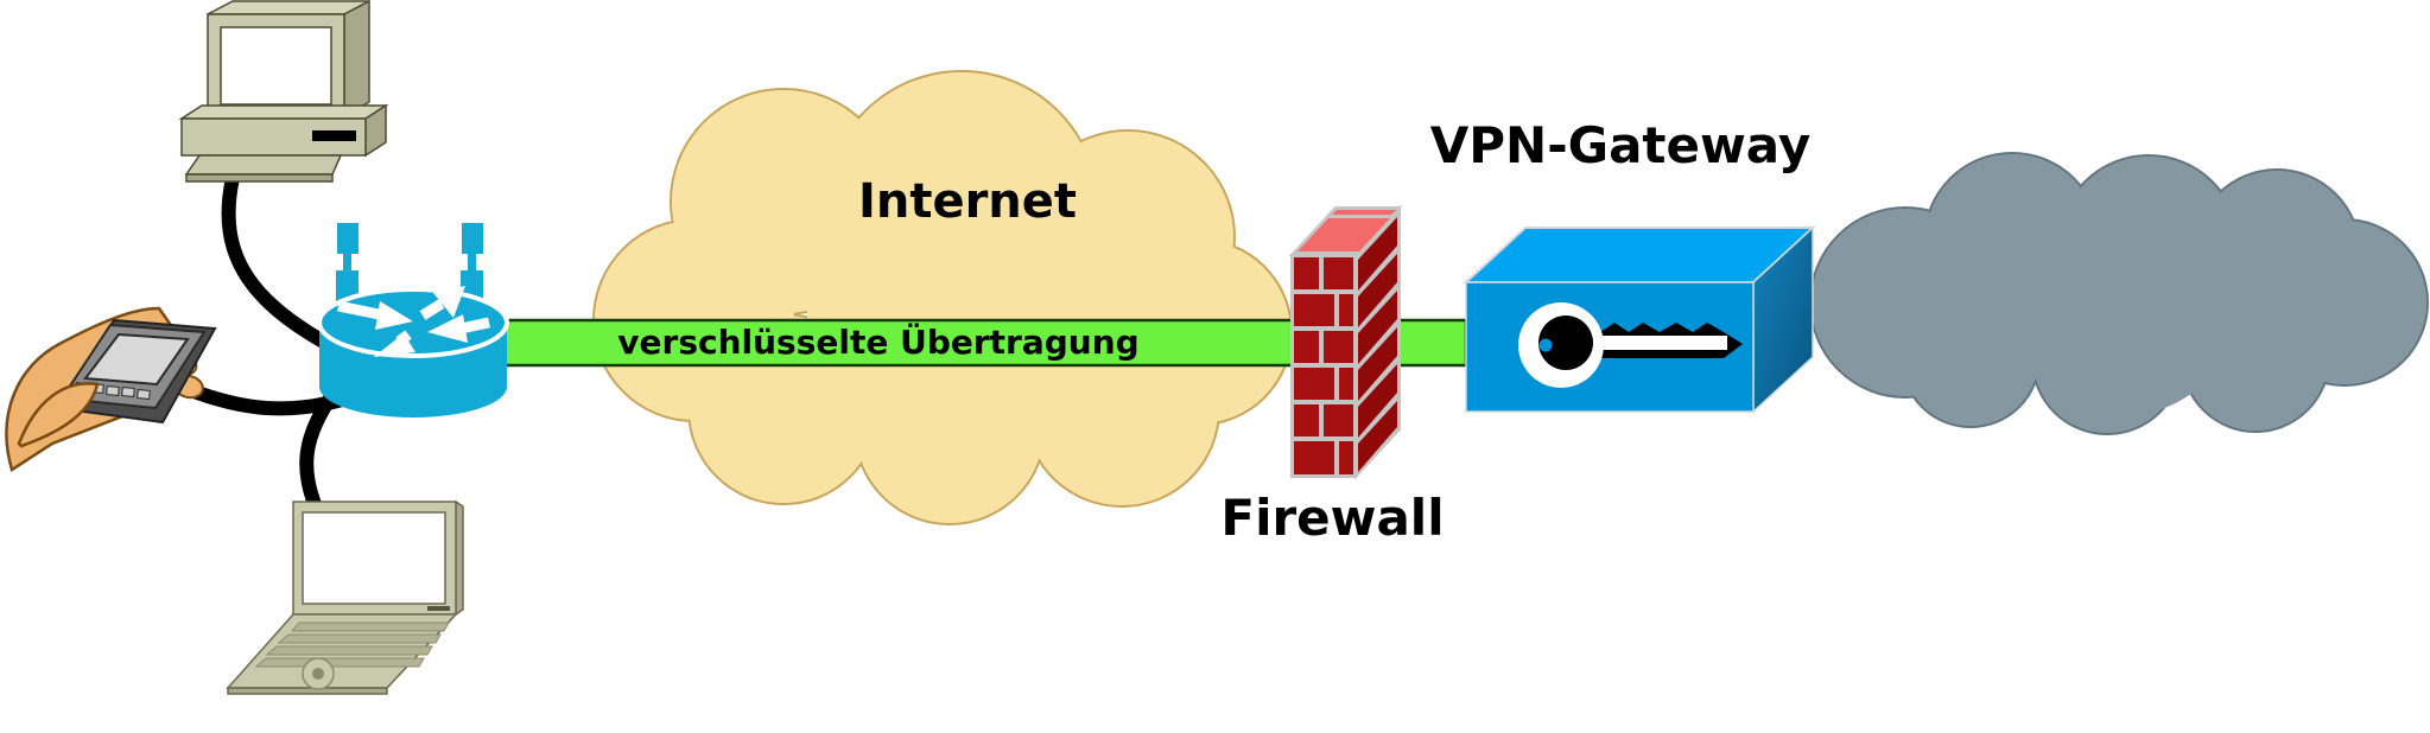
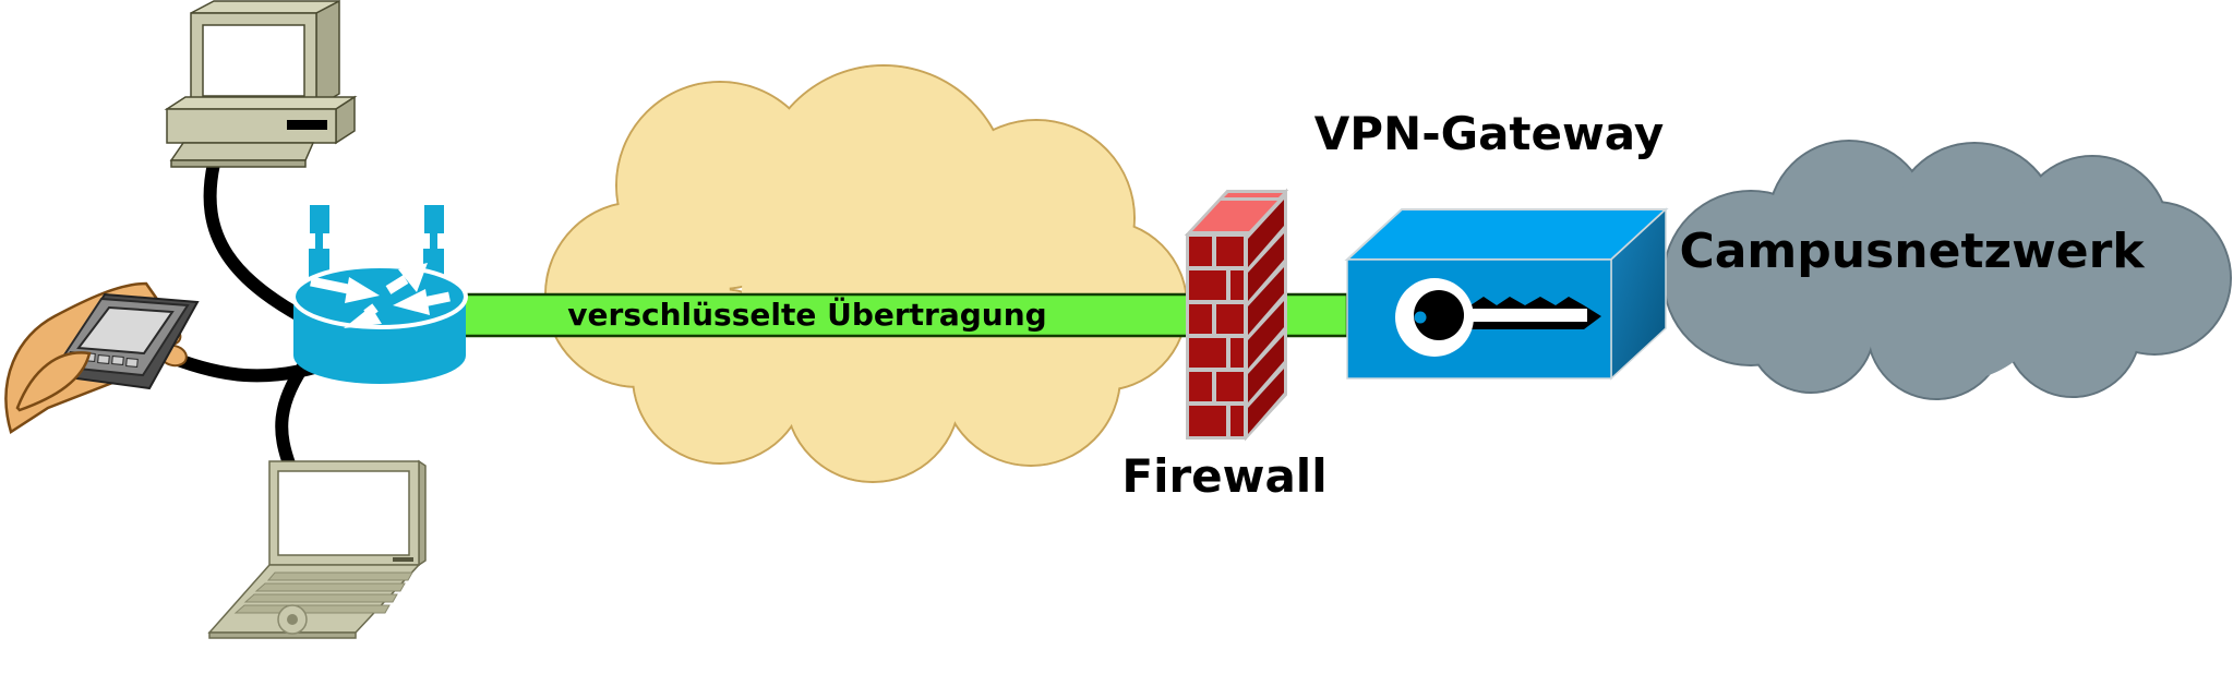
- Internet
  verschlüsselte Übertragung
  VPN-Gateway
  Firewall
+ Campusnetzwerk
